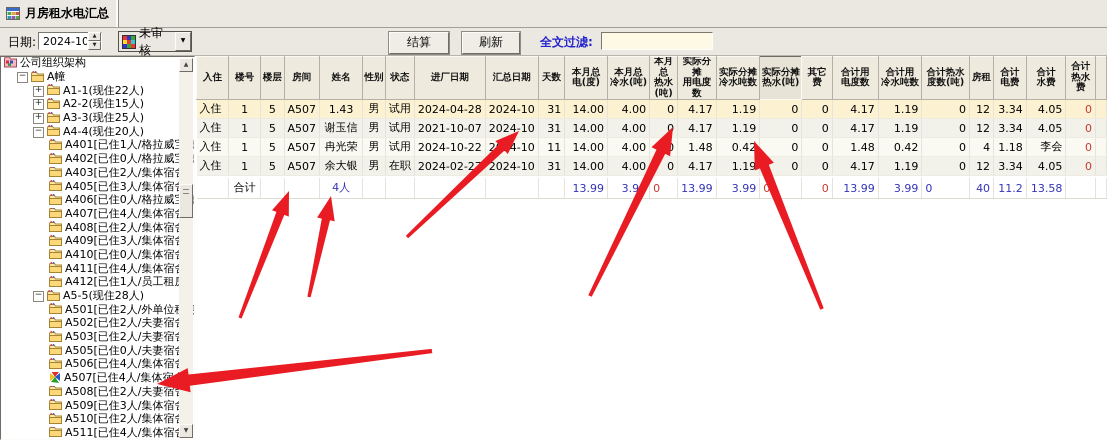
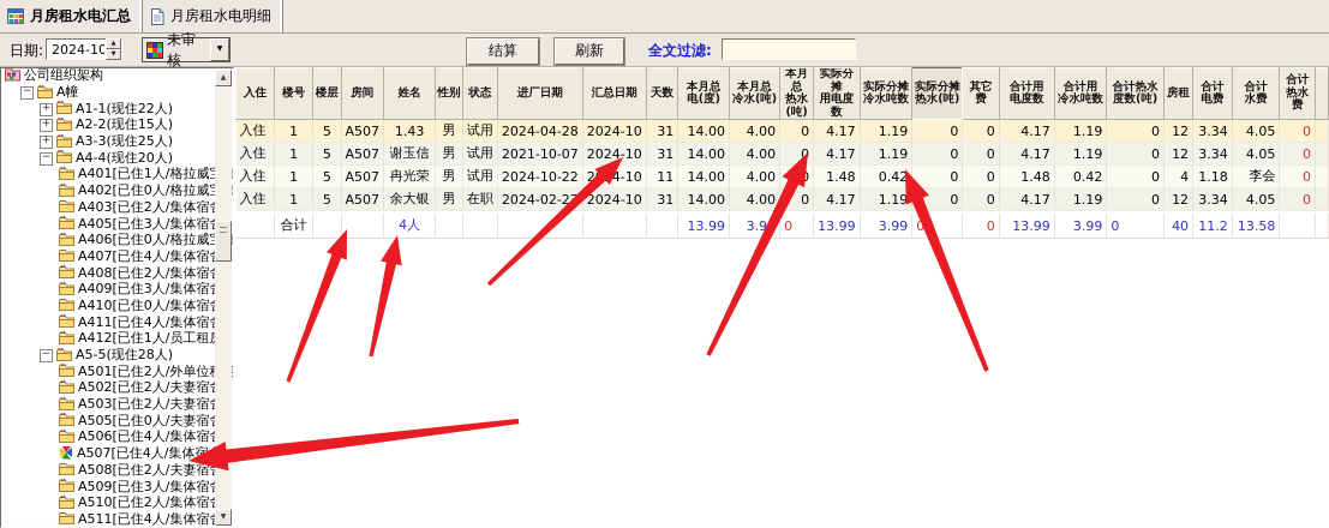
  月房租水电汇总
+ 月房租水电明细
  日期:
  2024-10
  未审核
  结算
  刷新
  全文过滤:
  公司组织架构
  −
  A幢
  +
  A1-1(现住22人)
  +
  A2-2(现住15人)
  +
  A3-3(现住25人)
  −
  A4-4(现住20人)
  A401[已住1人/格拉威
  A402[已住0人/格拉威
  A403[已住2人/集体宿
  A405[已住3人/集体宿
  A406[已住0人/格拉威
  A407[已住4人/集体宿
  A408[已住2人/集体宿
  A409[已住3人/集体宿
  A410[已住0人/集体宿
  A411[已住4人/集体宿
  A412[已住1人/员工租
  −
  A5-5(现住28人)
  A501[已住2人/外单位
  A502[已住2人/夫妻宿
  A503[已住2人/夫妻宿
  A505[已住0人/夫妻宿
  A506[已住4人/集体宿
  A507[已住4人/集体宿
  A508[已住2人/夫妻宿
  A509[已住3人/集体宿
  A510[已住2人/集体宿
  A511[已住4人/集体宿
  入住	楼号	楼层	房间	姓名	性别	状态	进厂日期	汇总日期	天数	本月总 电(度)	本月总 冷水(吨)	本月总 热水(吨)	实际分摊 用电度数	实际分摊 冷水吨数	实际分摊 热水(吨)	其它费	合计用 电度数	合计用 冷水吨数	合计热水 度数(吨)	房租	合计 电费	合计 水费	合计 热水费
  入住	1	5	A507	1.43	男	试用	2024-04-28	2024-10	31	14.00	4.00	0	4.17	1.19	0	0	4.17	1.19	0	12	3.34	4.05	0
  入住	1	5	A507	谢玉信	男	试用	2021-10-07	2024-10	31	14.00	4.00	0	4.17	1.19	0	0	4.17	1.19	0	12	3.34	4.05	0
  入住	1	5	A507	冉光荣	男	试用	2024-10-22	24-10	11	14.00	4.00		1.48	0.42	0	0	1.48	0.42	0	4	1.18	李会	0
  入住	1	5	A507	余大银	男	在职	2024-02-2	2024-10	31	14.00	4.00	0	4.17	1.19	0	0	4.17	1.19	0	12	3.34	4.05	0
  	合计			4人						13.99	3.9	0	13.99	3.99	0	0	13.99	3.99	0	40	11.2	13.58
